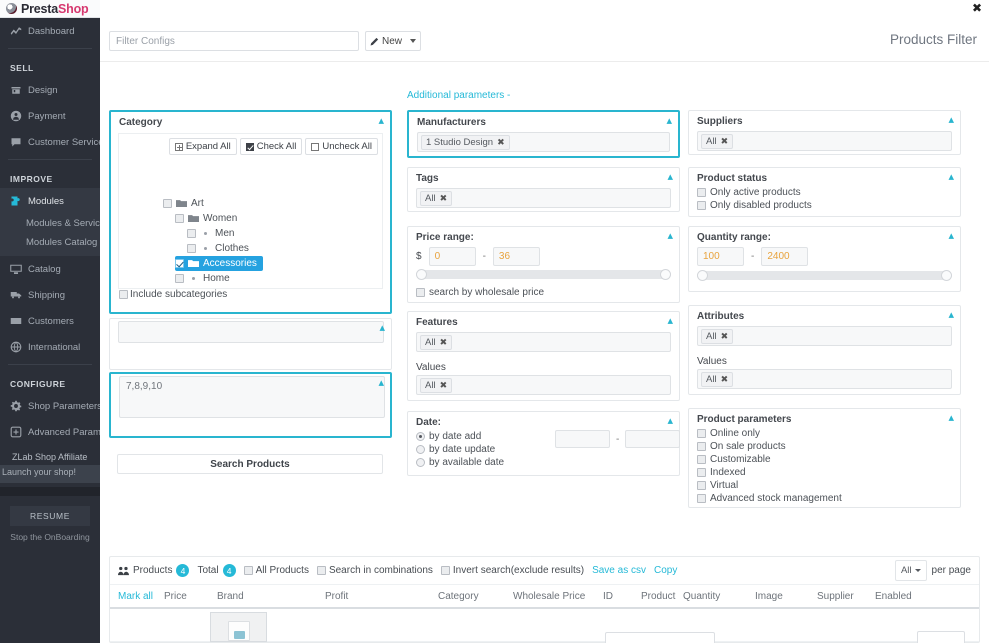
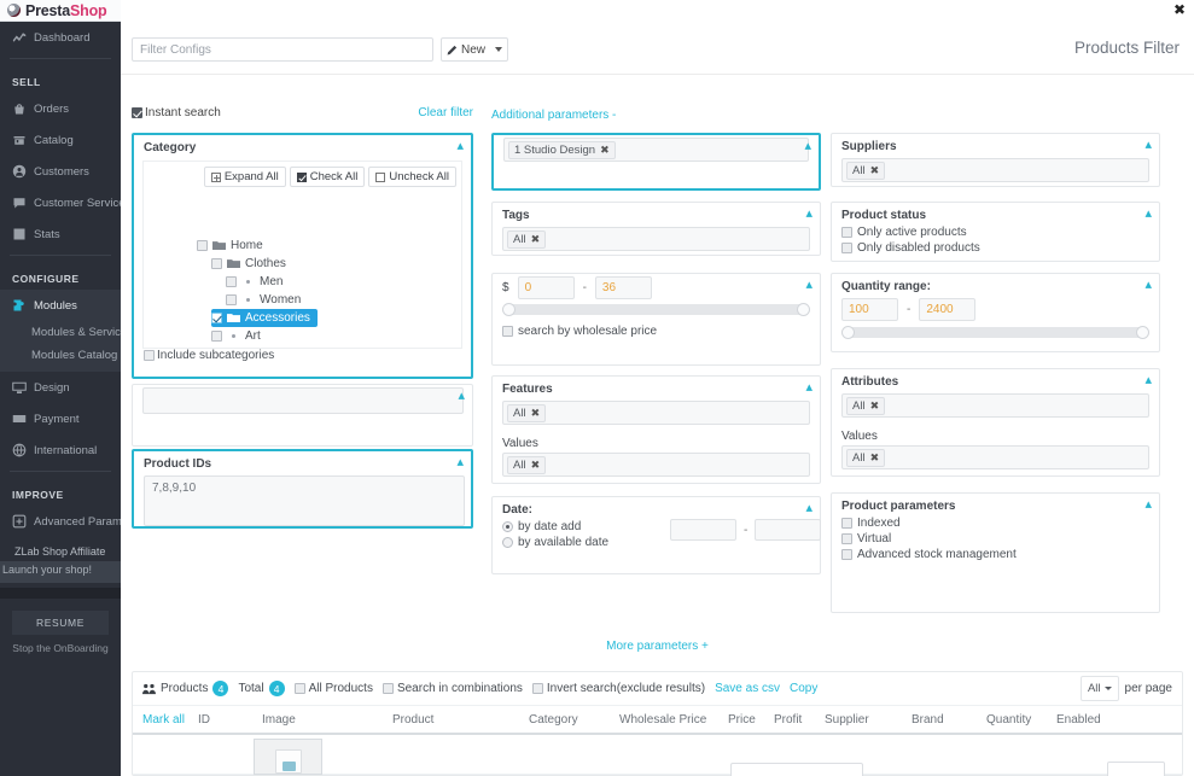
  PrestaShop
  Dashboard
  SELL
+ Orders
- Design
+ Catalog
- Payment
+ Customers
  Customer Servic
+ Stats
- IMPROVE
+ CONFIGURE
  Modules
  Modules & Servic
  Modules Catalog
- Catalog
+ Design
- Shipping
- Customers
+ Payment
  International
- CONFIGURE
+ IMPROVE
- Shop Parameters
  Advanced Param
  ZLab Shop Affiliate
  Launch your shop!
  RESUME
  Stop the OnBoarding
  ✖
  Filter Configs
  New
  Products Filter
+ Instant search
+ Clear filter
  Additional parameters -
  Category
  ▴
  Expand All
  Check All
  Uncheck All
- Art
+ Home
- Women
+ Clothes
  Men
- Clothes
+ Women
  Accessories
- Home
+ Art
  Include subcategories
  ▴
+ Product IDs
  ▴
  7,8,9,10
- Search Products
- Manufacturers
  ▴
  1 Studio Design
  ✖
  Tags
  ▴
  All
  ✖
- Price range:
  ▴
  $
  0
  -
  36
  search by wholesale price
  Features
  ▴
  All
  ✖
  Values
  All
  ✖
  Date:
  ▴
  by date add
- by date update
  by available date
  -
  Suppliers
  ▴
  All
  ✖
  Product status
  ▴
  Only active products
  Only disabled products
  Quantity range:
  ▴
  100
  -
  2400
  Attributes
  ▴
  All
  ✖
  Values
  All
  ✖
  Product parameters
  ▴
- Online only
- On sale products
- Customizable
  Indexed
  Virtual
  Advanced stock management
+ More parameters +
  Products
  4
  Total
  4
  All Products
  Search in combinations
  Invert search(exclude results)
  Save as csv
  Copy
  All
  per page
  Mark all
- Price
+ ID
- Brand
+ Image
- Profit
+ Product
  Category
  Wholesale Price
- ID
+ Price
- Product
+ Profit
- Quantity
+ Supplier
- Image
+ Brand
- Supplier
+ Quantity
  Enabled
